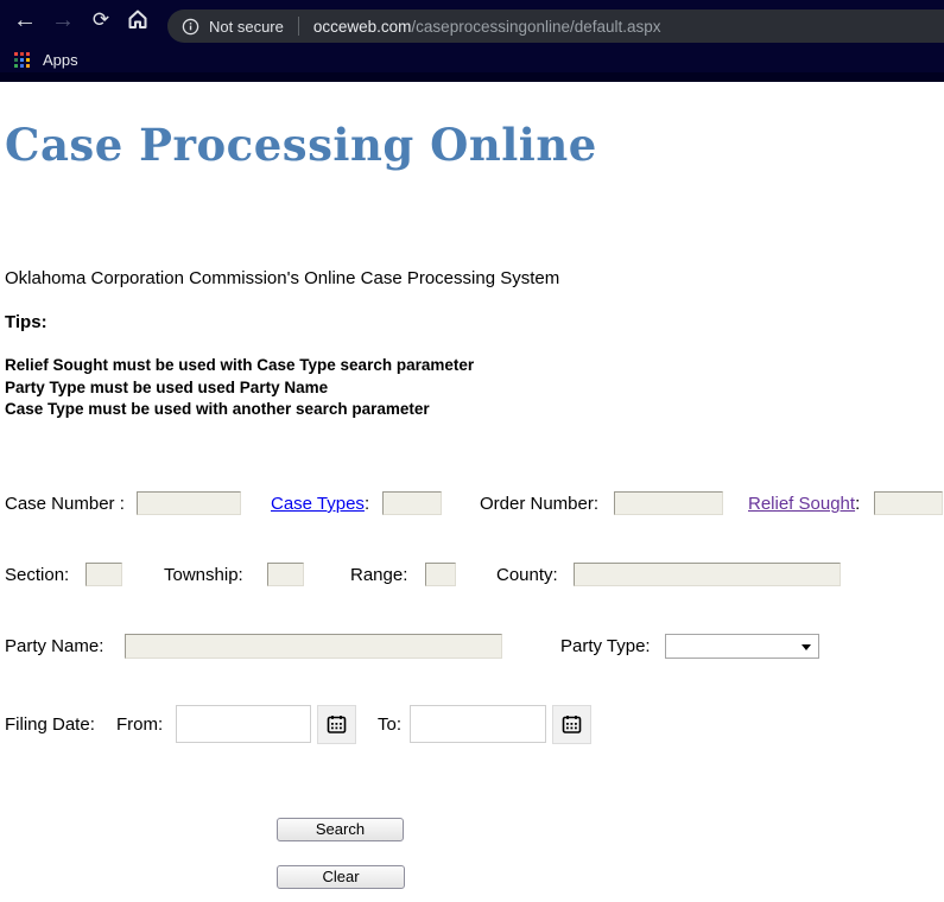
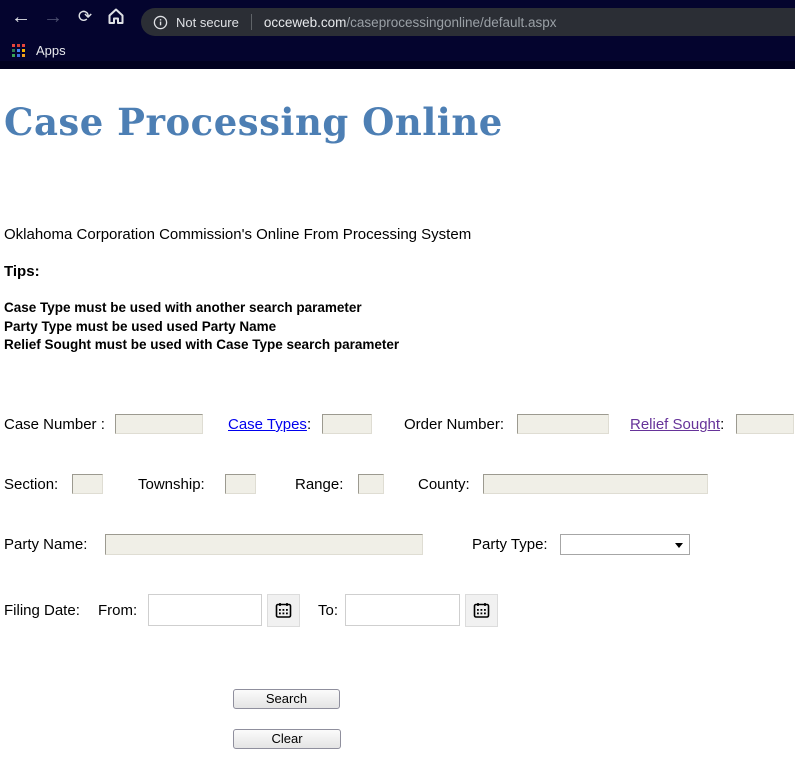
  ←
  →
  ⟳
  Not secure
  occeweb.com
  /caseprocessingonline/default.aspx
  Apps
  Case Processing Online
- Oklahoma Corporation Commission's Online Case Processing System
+ Oklahoma Corporation Commission's Online From Processing System
  Tips:
- Relief Sought must be used with Case Type search parameter
+ Case Type must be used with another search parameter
  Party Type must be used used Party Name
- Case Type must be used with another search parameter
+ Relief Sought must be used with Case Type search parameter
  Case Number :
  Case Types:
  Order Number:
  Relief Sought:
  Section:
  Township:
  Range:
  County:
  Party Name:
  Party Type:
  Filing Date:
  From:
  To:
  Search
  Clear
